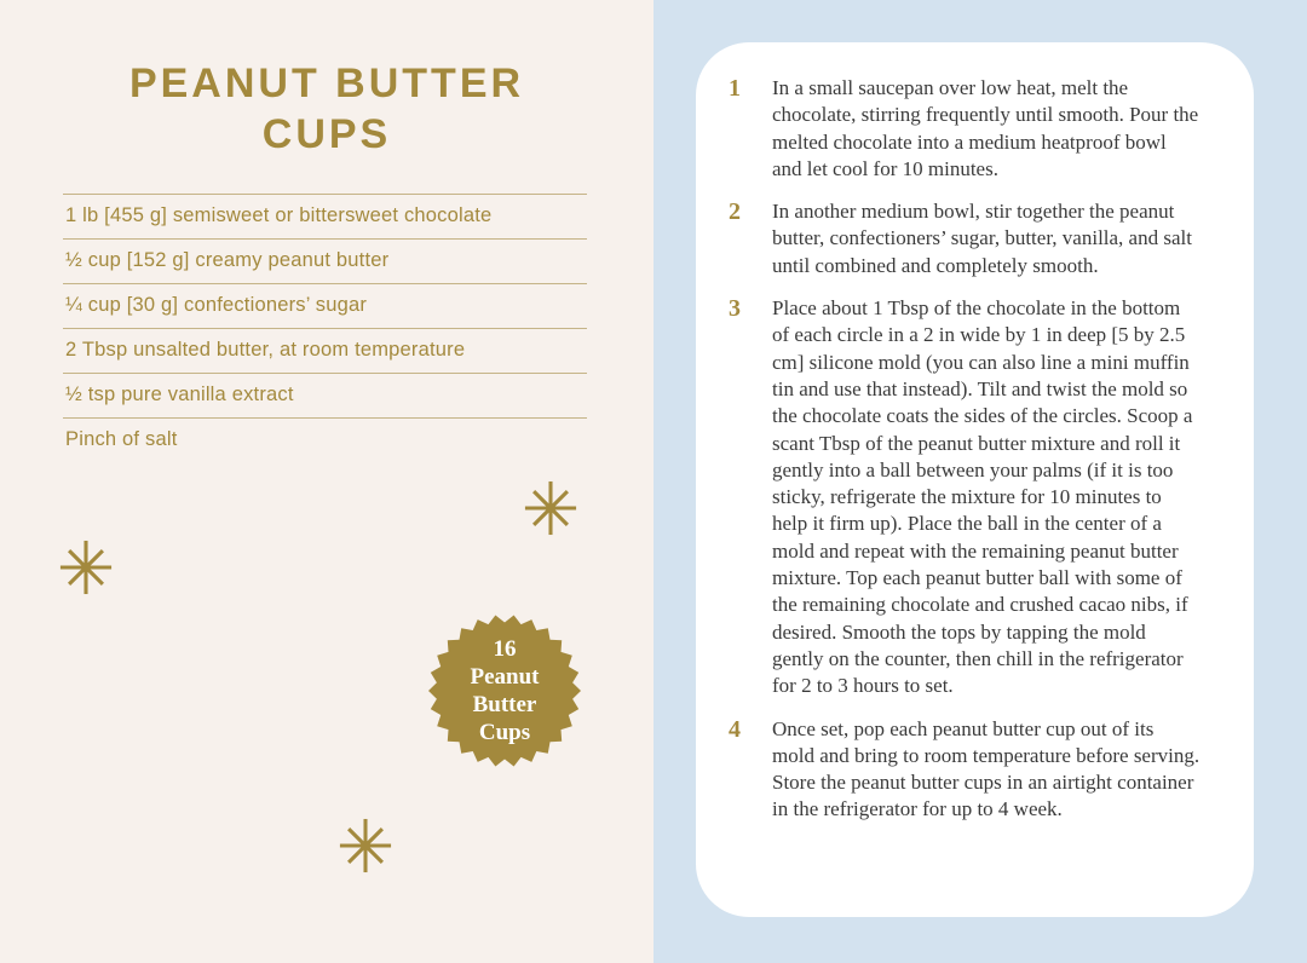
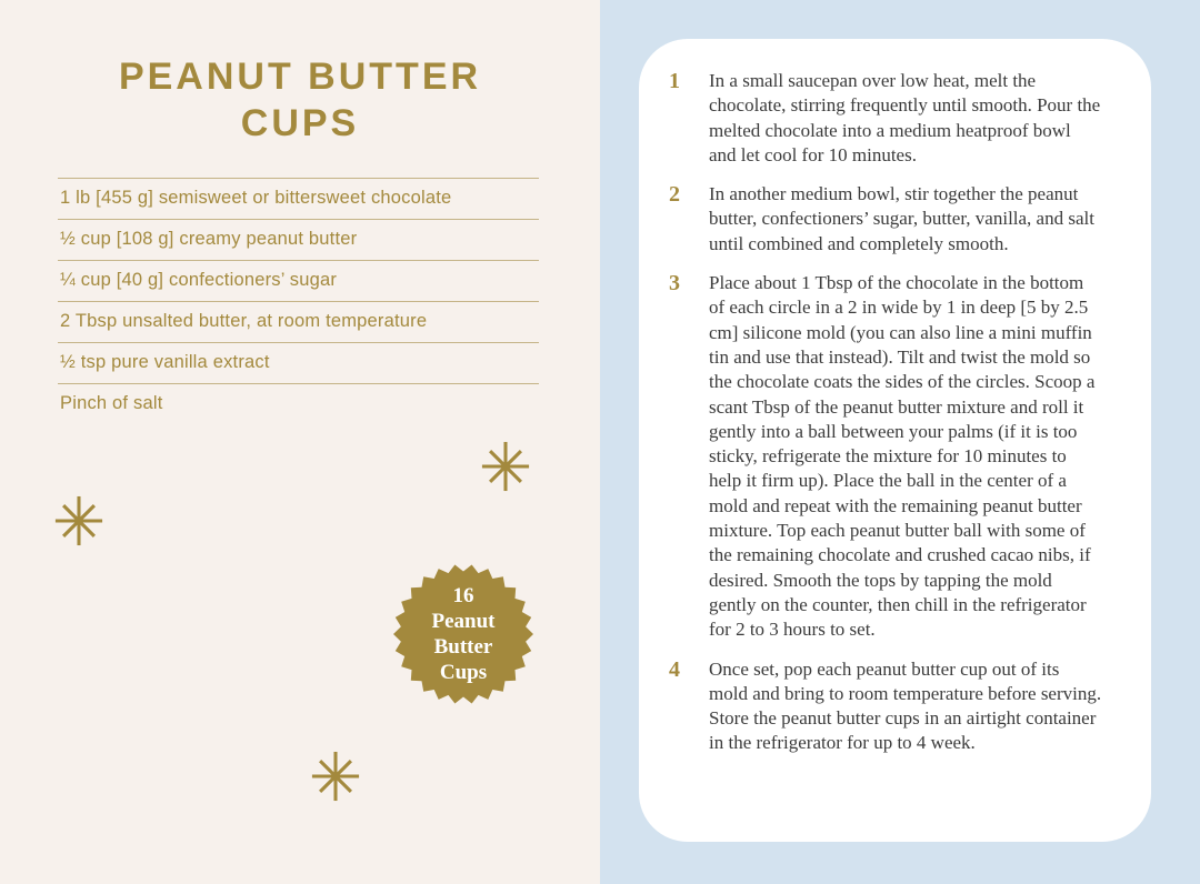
  PEANUT BUTTER
  CUPS
  1 lb [455 g] semisweet or bittersweet chocolate
- ½ cup [152 g] creamy peanut butter
+ ½ cup [108 g] creamy peanut butter
- ¼ cup [30 g] confectioners’ sugar
+ ¼ cup [40 g] confectioners’ sugar
  2 Tbsp unsalted butter, at room temperature
  ½ tsp pure vanilla extract
  Pinch of salt
  16
  Peanut
  Butter
  Cups
  1
  In a small saucepan over low heat, melt the chocolate, stirring frequently until smooth. Pour the melted chocolate into a medium heatproof bowl and let cool for 10 minutes.
  2
  In another medium bowl, stir together the peanut butter, confectioners’ sugar, butter, vanilla, and salt until combined and completely smooth.
  3
  Place about 1 Tbsp of the chocolate in the bottom of each circle in a 2 in wide by 1 in deep [5 by 2.5 cm] silicone mold (you can also line a mini muffin tin and use that instead). Tilt and twist the mold so the chocolate coats the sides of the circles. Scoop a scant Tbsp of the peanut butter mixture and roll it gently into a ball between your palms (if it is too sticky, refrigerate the mixture for 10 minutes to help it firm up). Place the ball in the center of a mold and repeat with the remaining peanut butter mixture. Top each peanut butter ball with some of the remaining chocolate and crushed cacao nibs, if desired. Smooth the tops by tapping the mold gently on the counter, then chill in the refrigerator for 2 to 3 hours to set.
  4
  Once set, pop each peanut butter cup out of its mold and bring to room temperature before serving. Store the peanut butter cups in an airtight container in the refrigerator for up to 4 week.
